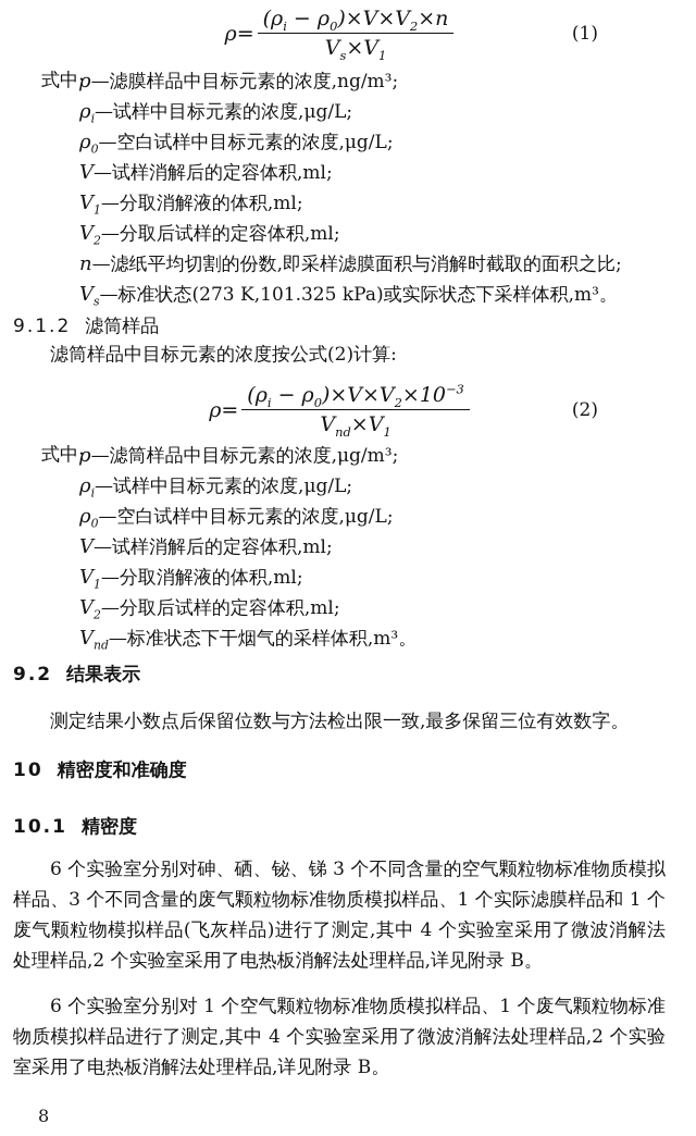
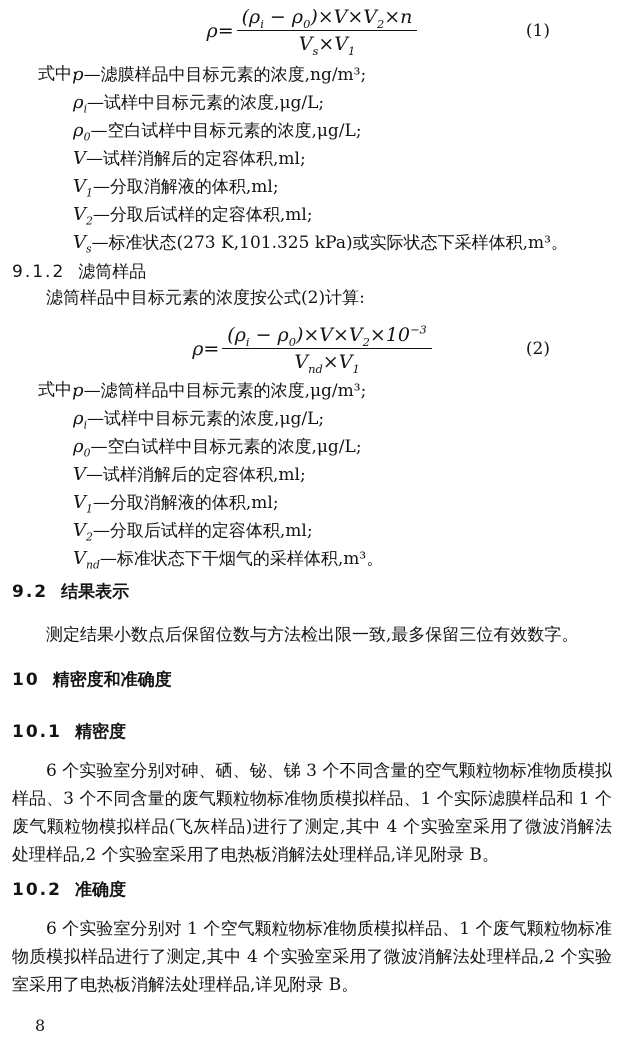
  ρ=
  (ρi − ρ0)×V×V2×n
  Vs×V1
  (1)
  式中:
  ρ—滤膜样品中目标元素的浓度,ng/m³;
  ρi—试样中目标元素的浓度,μg/L;
  ρ0—空白试样中目标元素的浓度,μg/L;
  V—试样消解后的定容体积,ml;
  V1—分取消解液的体积,ml;
  V2—分取后试样的定容体积,ml;
- n—滤纸平均切割的份数,即采样滤膜面积与消解时截取的面积之比;
  Vs—标准状态(273 K,101.325 kPa)或实际状态下采样体积,m³。
  9.1.2 滤筒样品
  滤筒样品中目标元素的浓度按公式(2)计算:
  ρ=
  (ρi − ρ0)×V×V2×10−3
  Vnd×V1
  (2)
  式中:
  ρ—滤筒样品中目标元素的浓度,μg/m³;
  ρi—试样中目标元素的浓度,μg/L;
  ρ0—空白试样中目标元素的浓度,μg/L;
  V—试样消解后的定容体积,ml;
  V1—分取消解液的体积,ml;
  V2—分取后试样的定容体积,ml;
  Vnd—标准状态下干烟气的采样体积,m³。
  9.2 结果表示
  测定结果小数点后保留位数与方法检出限一致,最多保留三位有效数字。
  10 精密度和准确度
  10.1 精密度
  6 个实验室分别对砷、硒、铋、锑 3 个不同含量的空气颗粒物标准物质模拟样品、3 个不同含量的废气颗粒物标准物质模拟样品、1 个实际滤膜样品和 1 个废气颗粒物模拟样品(飞灰样品)进行了测定,其中 4 个实验室采用了微波消解法处理样品,2 个实验室采用了电热板消解法处理样品,详见附录 B。
+ 10.2 准确度
  6 个实验室分别对 1 个空气颗粒物标准物质模拟样品、1 个废气颗粒物标准物质模拟样品进行了测定,其中 4 个实验室采用了微波消解法处理样品,2 个实验室采用了电热板消解法处理样品,详见附录 B。
  8
